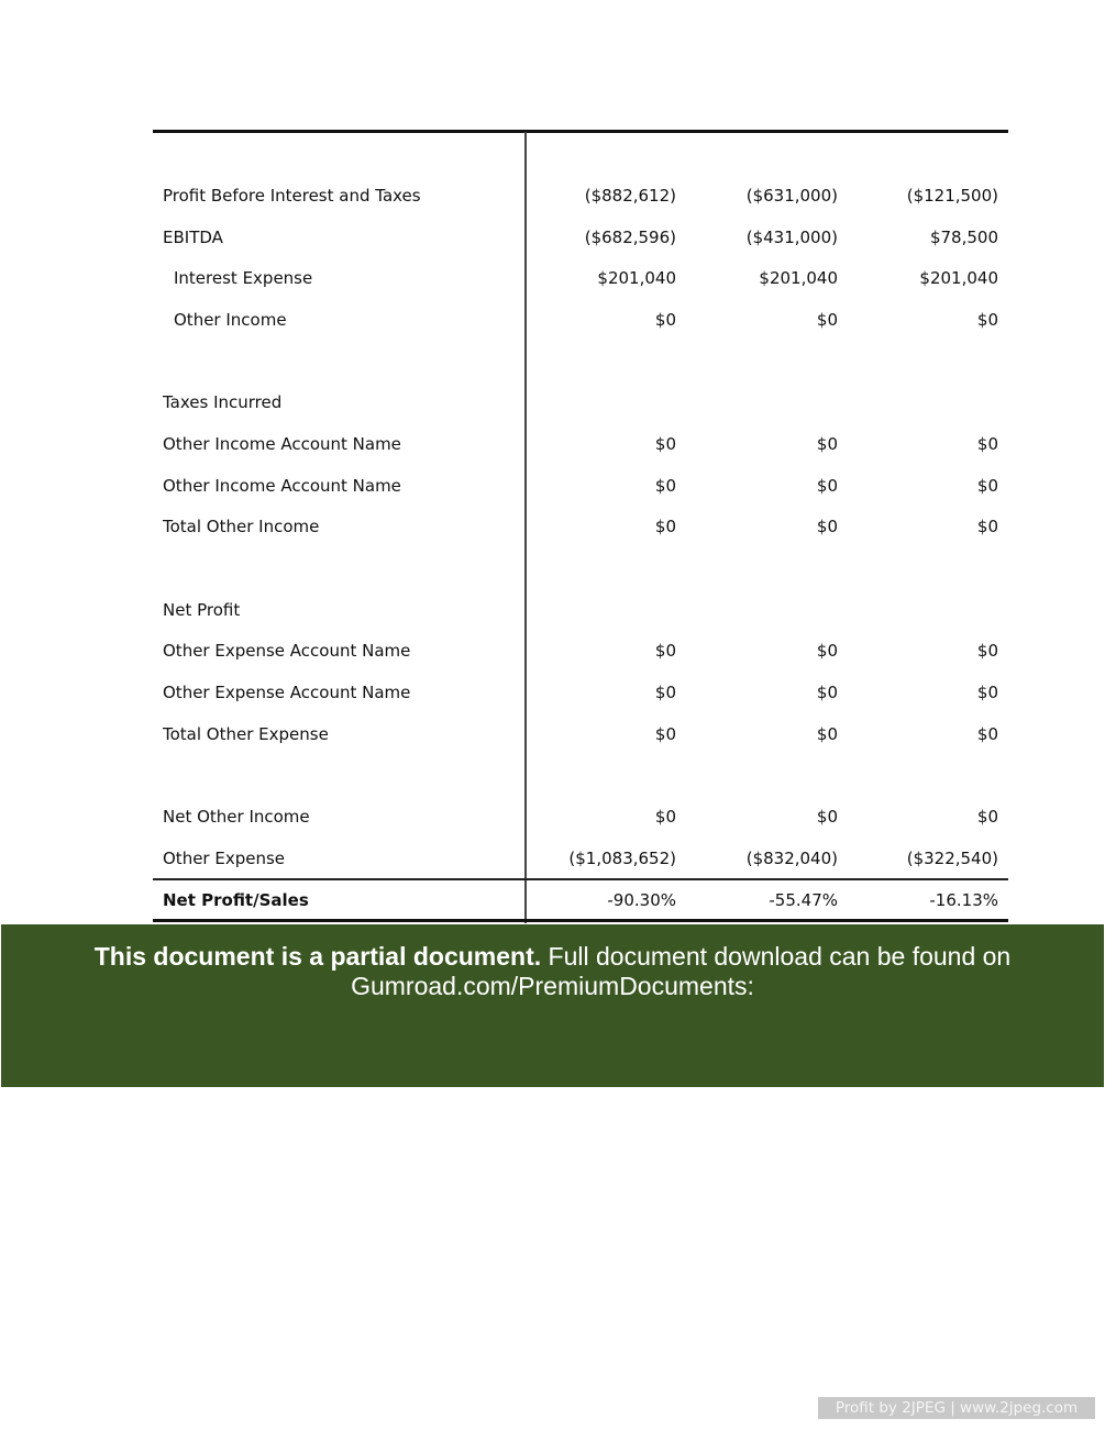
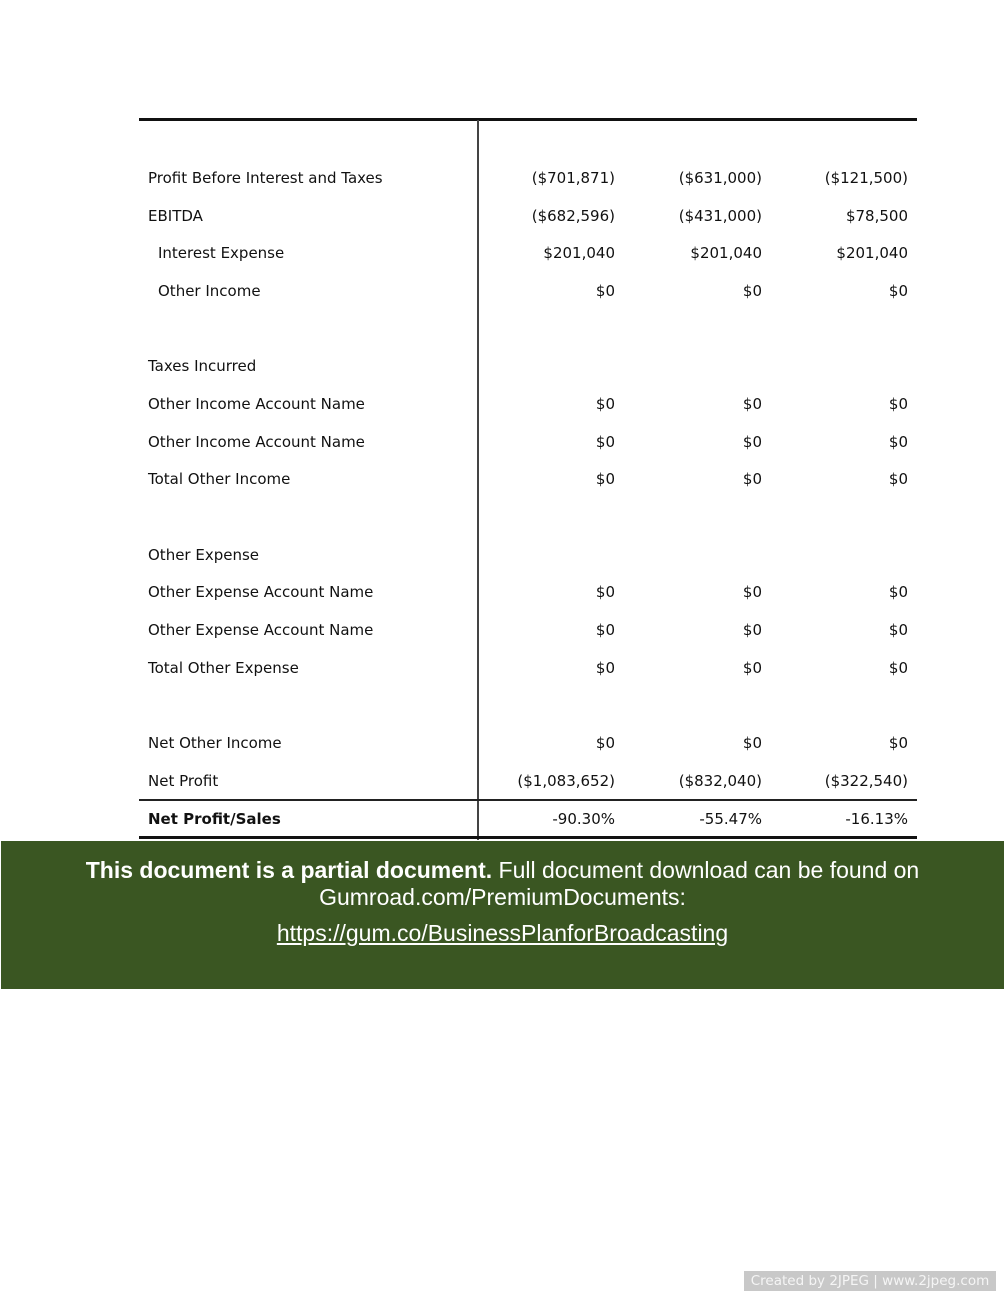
  Profit Before Interest and Taxes
- ($882,612)
+ ($701,871)
  ($631,000)
  ($121,500)
  EBITDA
  ($682,596)
  ($431,000)
  $78,500
  Interest Expense
  $201,040
  $201,040
  $201,040
  Other Income
  $0
  $0
  $0
  Taxes Incurred
  Other Income Account Name
  $0
  $0
  $0
  Other Income Account Name
  $0
  $0
  $0
  Total Other Income
  $0
  $0
  $0
- Net Profit
+ Other Expense
  Other Expense Account Name
  $0
  $0
  $0
  Other Expense Account Name
  $0
  $0
  $0
  Total Other Expense
  $0
  $0
  $0
  Net Other Income
  $0
  $0
  $0
- Other Expense
+ Net Profit
  ($1,083,652)
  ($832,040)
  ($322,540)
  Net Profit/Sales
  -90.30%
  -55.47%
  -16.13%
  This document is a partial document. Full document download can be found on Gumroad.com/PremiumDocuments:
+ https://gum.co/BusinessPlanforBroadcasting
- Profit by 2JPEG | www.2jpeg.com
+ Created by 2JPEG | www.2jpeg.com
